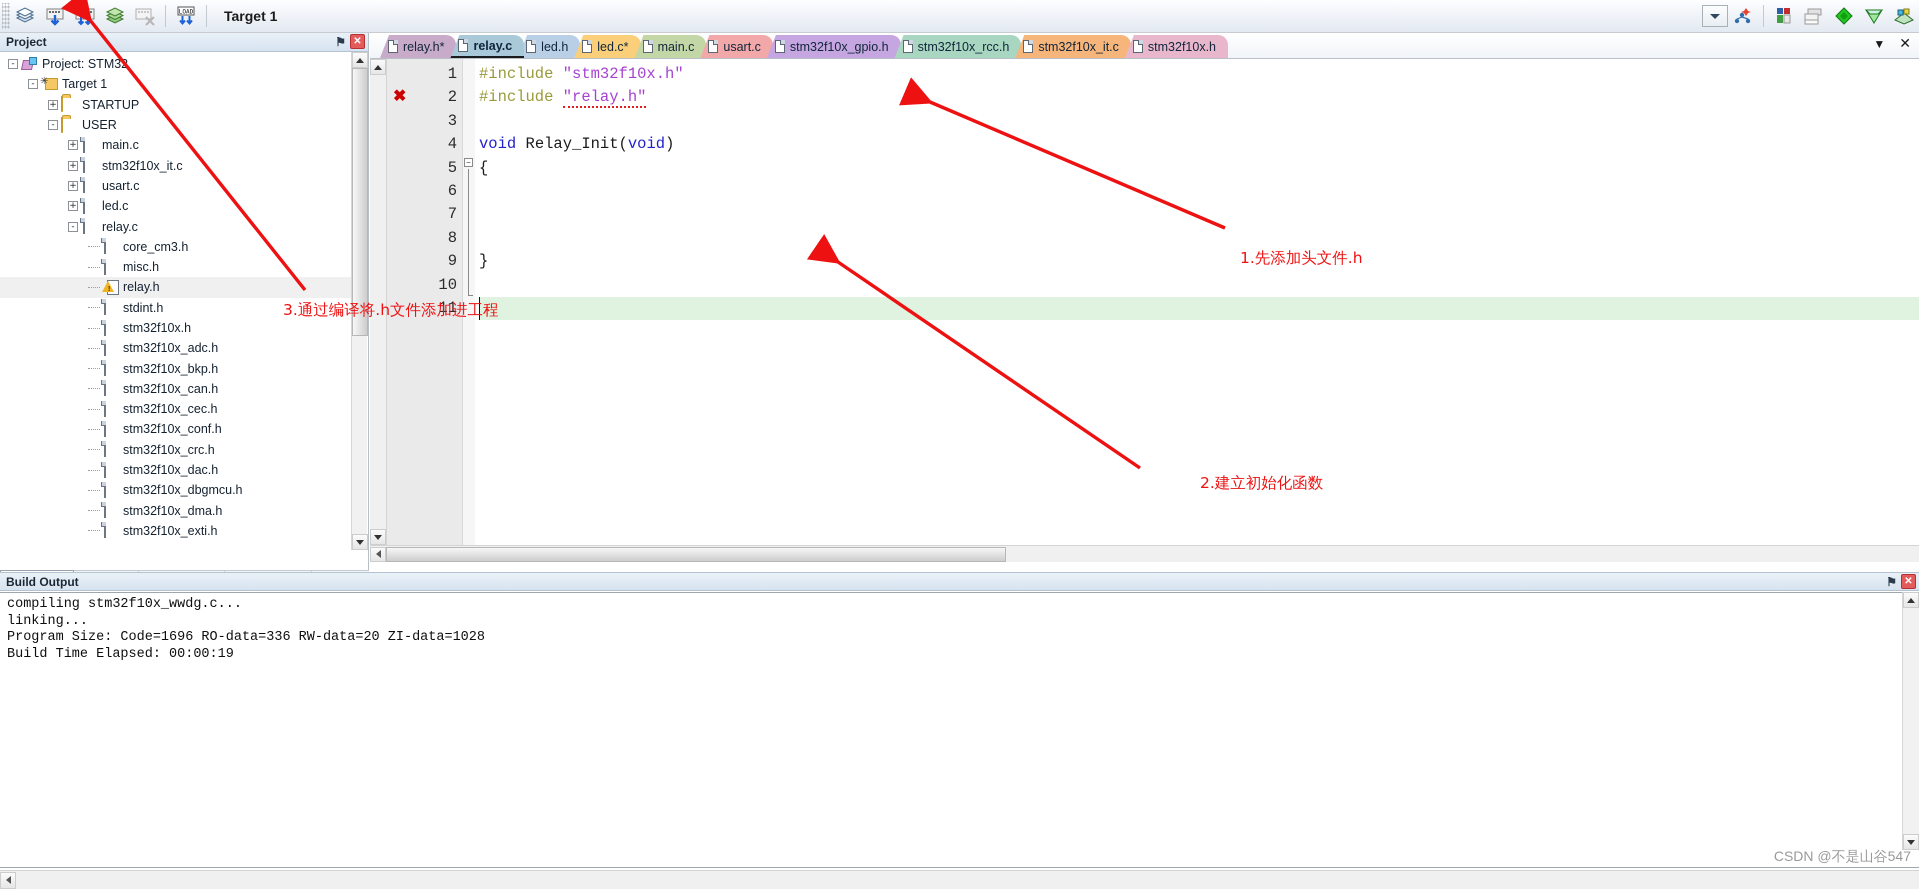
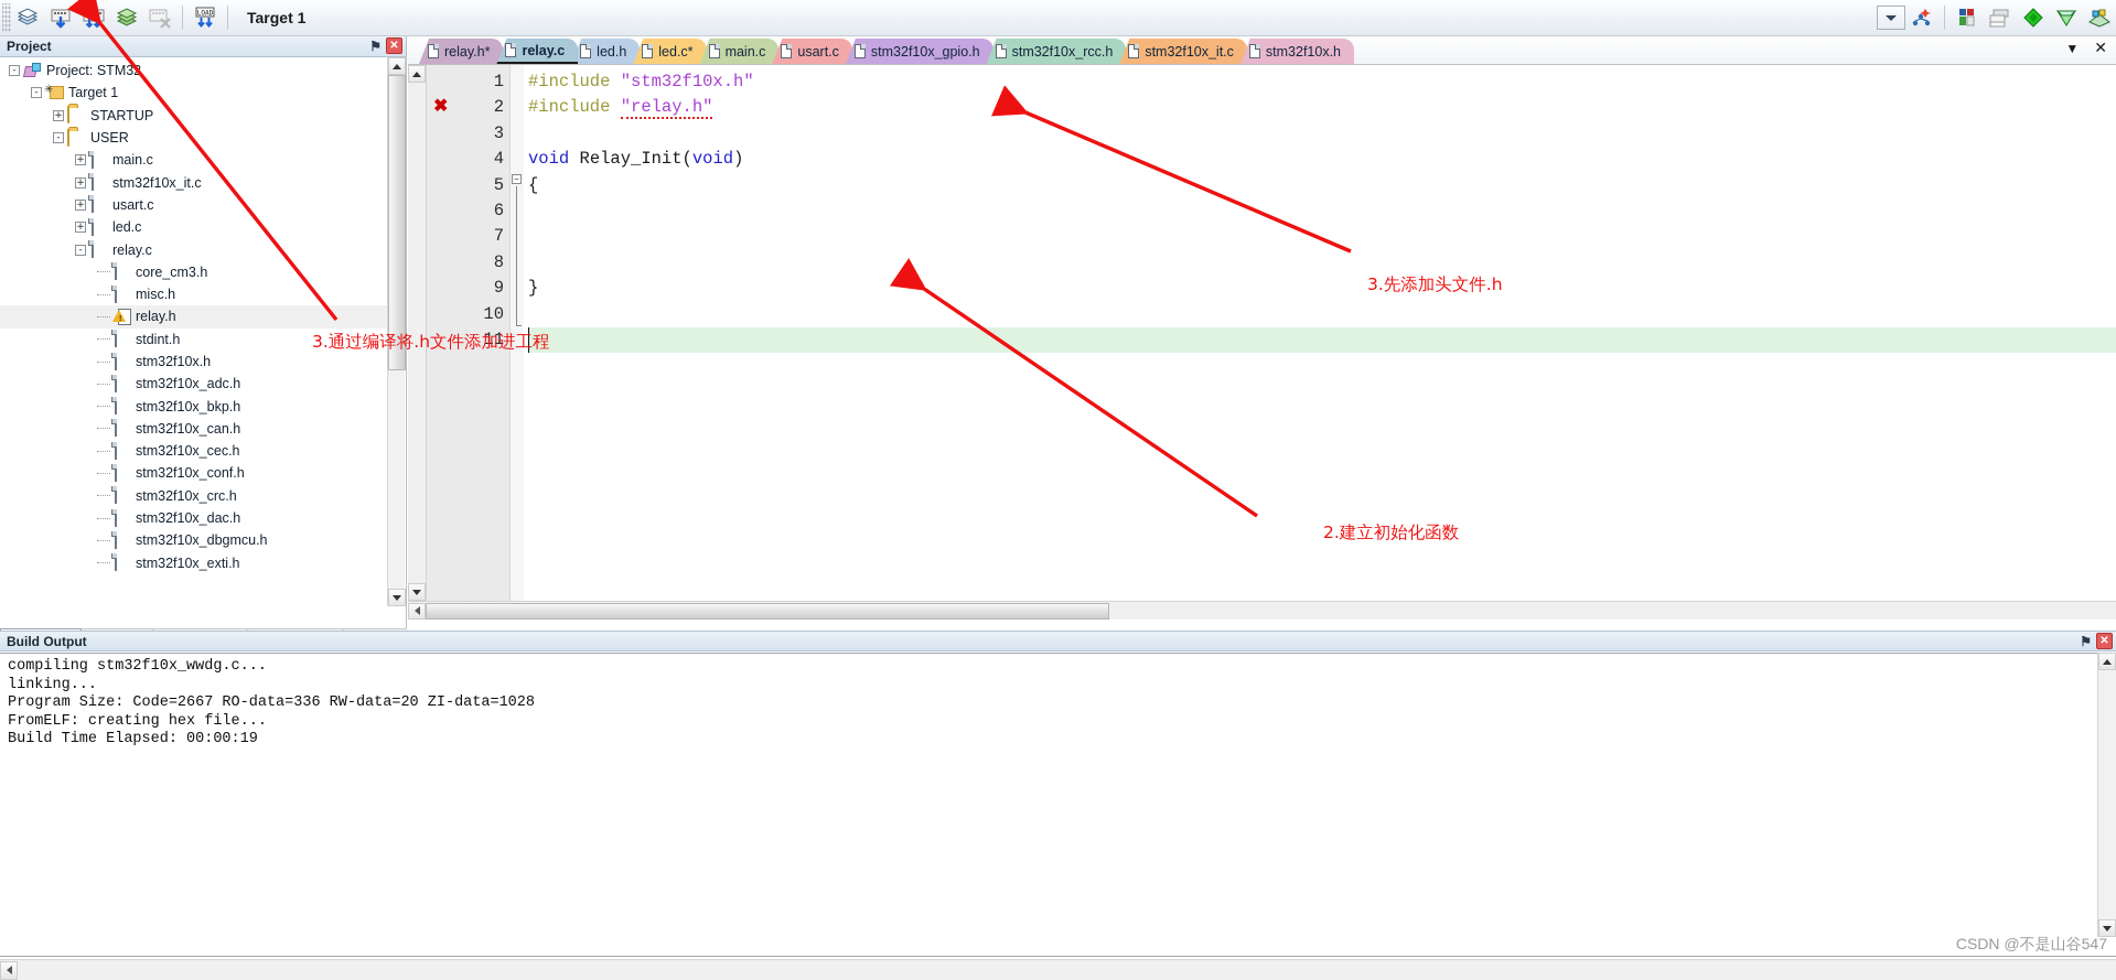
  Target 1
  Project
  ⚑
  ✕
  -
  Project: STM3
  -
  Target 1
  +
  STARTUP
  -
  USER
  +
  main.c
  +
  stm32f10x_it.c
  +
  usart.c
  +
  led.c
  -
  relay.c
  core_cm3.h
  misc.h
  relay.h
  stdint.h
  stm32f10x.h
  stm32f10x_adc.h
  stm32f10x_bkp.h
  stm32f10x_can.h
  stm32f10x_cec.h
  stm32f10x_conf.h
  stm32f10x_crc.h
  stm32f10x_dac.h
  stm32f10x_dbgmcu.h
- stm32f10x_dma.h
  stm32f10x_exti.h
  relay.h*
  relay.c
  led.h
  led.c*
  main.c
  usart.c
  stm32f10x_gpio.h
  stm32f10x_rcc.h
  stm32f10x_it.c
  stm32f10x.h
  ▼
  ✕
  ✖
  1
  2
  3
  4
  5
  6
  7
  8
  9
  10
  11
  −
  #include "stm32f10x.h"
  #include "relay.h"
  void Relay_Init(void)
  {
  }
  Build Output
  ⚑
  ✕
  compiling stm32f10x_wwdg.c...
  linking...
- Program Size: Code=1696 RO-data=336 RW-data=20 ZI-data=1028
+ Program Size: Code=2667 RO-data=336 RW-data=20 ZI-data=1028
+ FromELF: creating hex file...
  Build Time Elapsed: 00:00:19
  CSDN @不是山谷547
- 1.先添加头文件.h
+ 3.先添加头文件.h
  2.建立初始化函数
  3.通过编译将.h文件添加进工程
